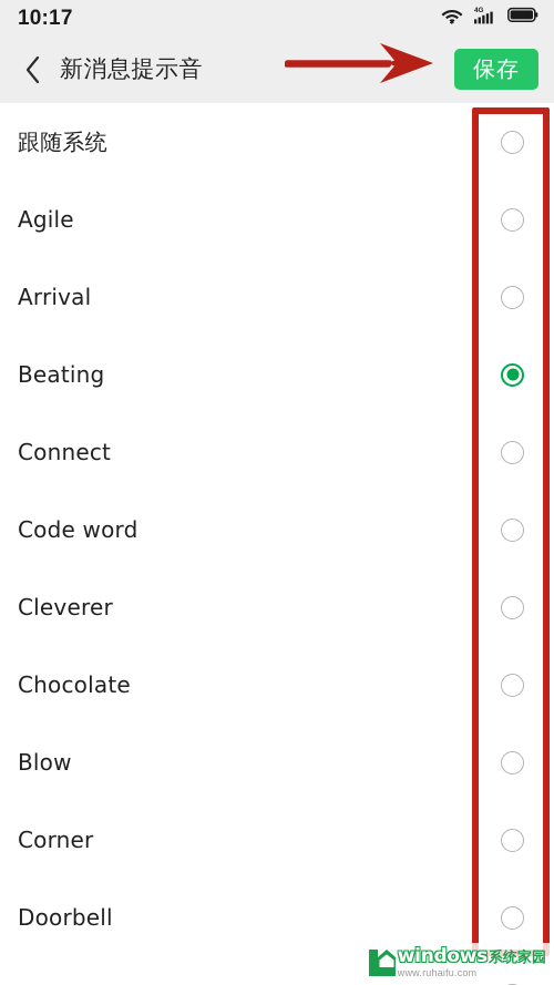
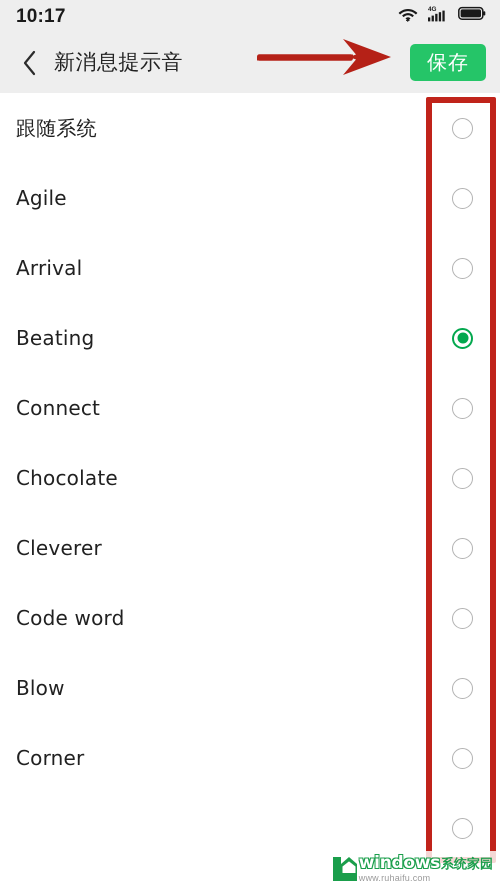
  10:17
  新消息提示音
  保存
  跟随系统
  Agile
  Arrival
  Beating
  Connect
- Code word
+ Chocolate
  Cleverer
- Chocolate
+ Code word
  Blow
  Corner
- Doorbell
  windows
  系统家园
  www.ruhaifu.com
